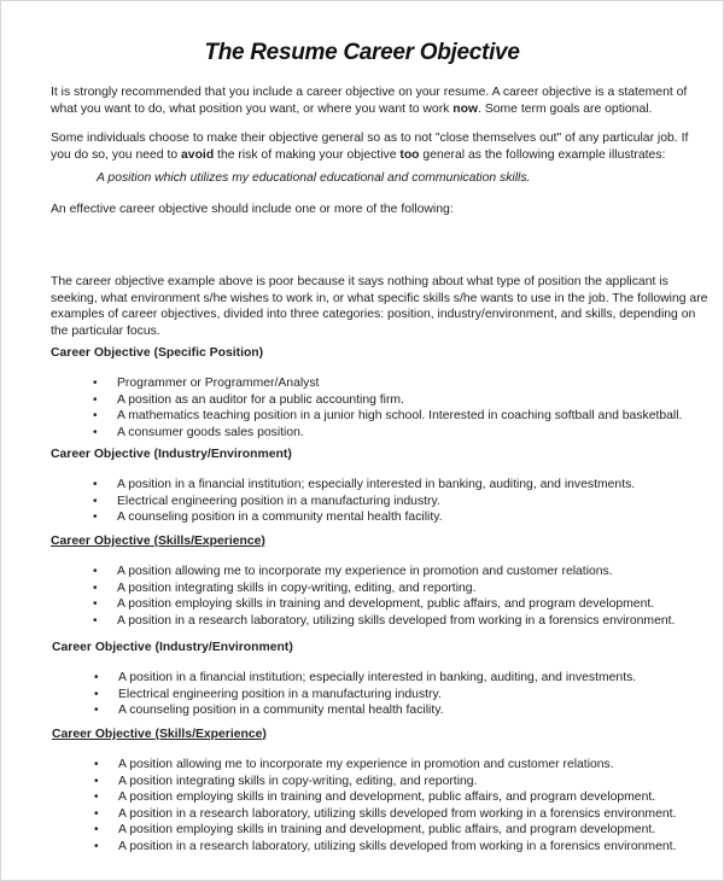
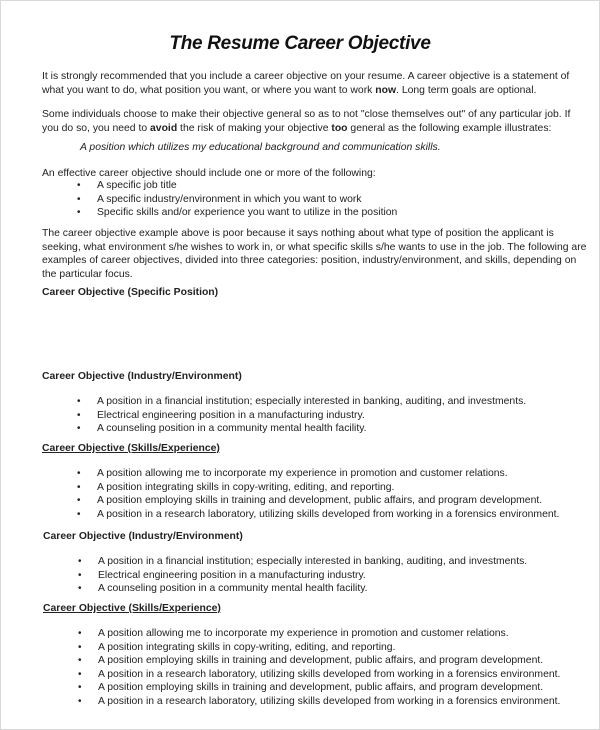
  The Resume Career Objective
- It is strongly recommended that you include a career objective on your resume. A career objective is a statement of what you want to do, what position you want, or where you want to work now. Some term goals are optional.
+ It is strongly recommended that you include a career objective on your resume. A career objective is a statement of what you want to do, what position you want, or where you want to work now. Long term goals are optional.
  Some individuals choose to make their objective general so as to not "close themselves out" of any particular job. If you do so, you need to avoid the risk of making your objective too general as the following example illustrates:
- A position which utilizes my educational educational and communication skills.
+ A position which utilizes my educational background and communication skills.
  An effective career objective should include one or more of the following:
+ A specific job title
+ A specific industry/environment in which you want to work
+ Specific skills and/or experience you want to utilize in the position
  The career objective example above is poor because it says nothing about what type of position the applicant is seeking, what environment s/he wishes to work in, or what specific skills s/he wants to use in the job. The following are examples of career objectives, divided into three categories: position, industry/environment, and skills, depending on the particular focus.
  Career Objective (Specific Position)
- Programmer or Programmer/Analyst
- A position as an auditor for a public accounting firm.
- A mathematics teaching position in a junior high school. Interested in coaching softball and basketball.
- A consumer goods sales position.
  Career Objective (Industry/Environment)
  A position in a financial institution; especially interested in banking, auditing, and investments.
  Electrical engineering position in a manufacturing industry.
  A counseling position in a community mental health facility.
  Career Objective (Skills/Experience)
  A position allowing me to incorporate my experience in promotion and customer relations.
  A position integrating skills in copy-writing, editing, and reporting.
  A position employing skills in training and development, public affairs, and program development.
  A position in a research laboratory, utilizing skills developed from working in a forensics environment.
  Career Objective (Industry/Environment)
  A position in a financial institution; especially interested in banking, auditing, and investments.
  Electrical engineering position in a manufacturing industry.
  A counseling position in a community mental health facility.
  Career Objective (Skills/Experience)
  A position allowing me to incorporate my experience in promotion and customer relations.
  A position integrating skills in copy-writing, editing, and reporting.
  A position employing skills in training and development, public affairs, and program development.
  A position in a research laboratory, utilizing skills developed from working in a forensics environment.
  A position employing skills in training and development, public affairs, and program development.
  A position in a research laboratory, utilizing skills developed from working in a forensics environment.
